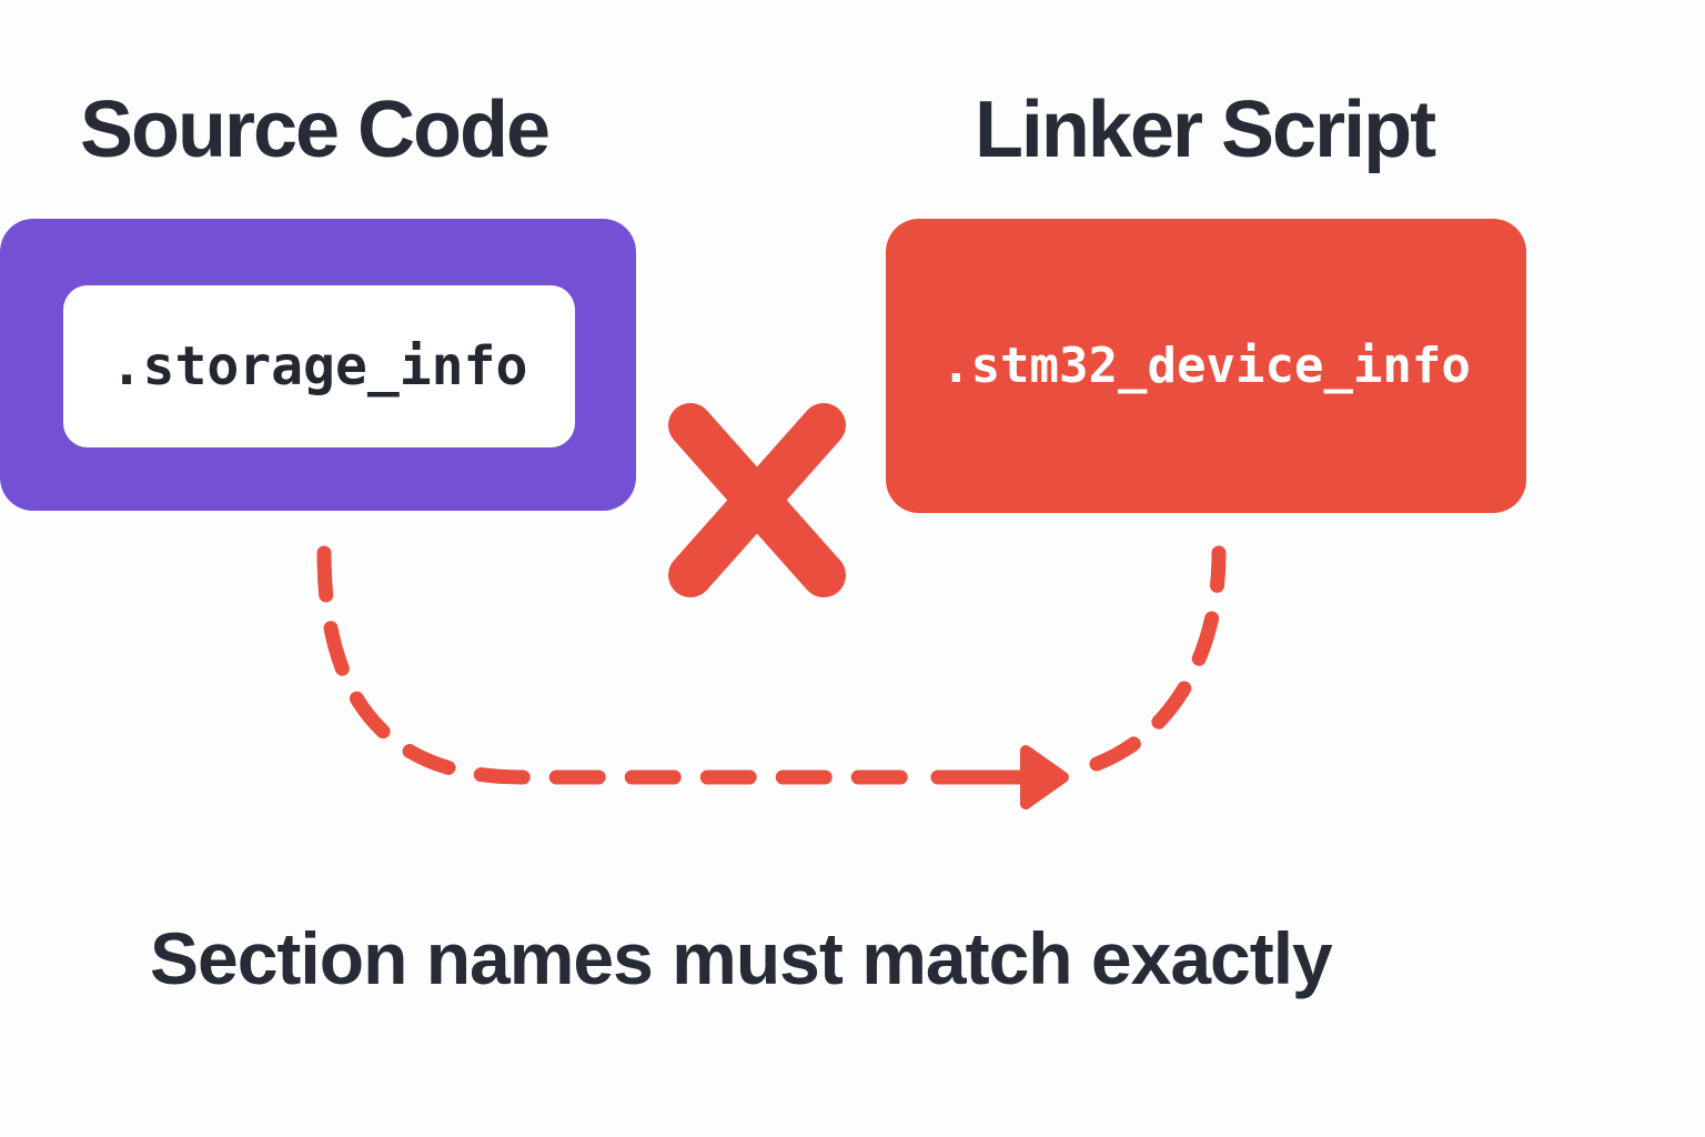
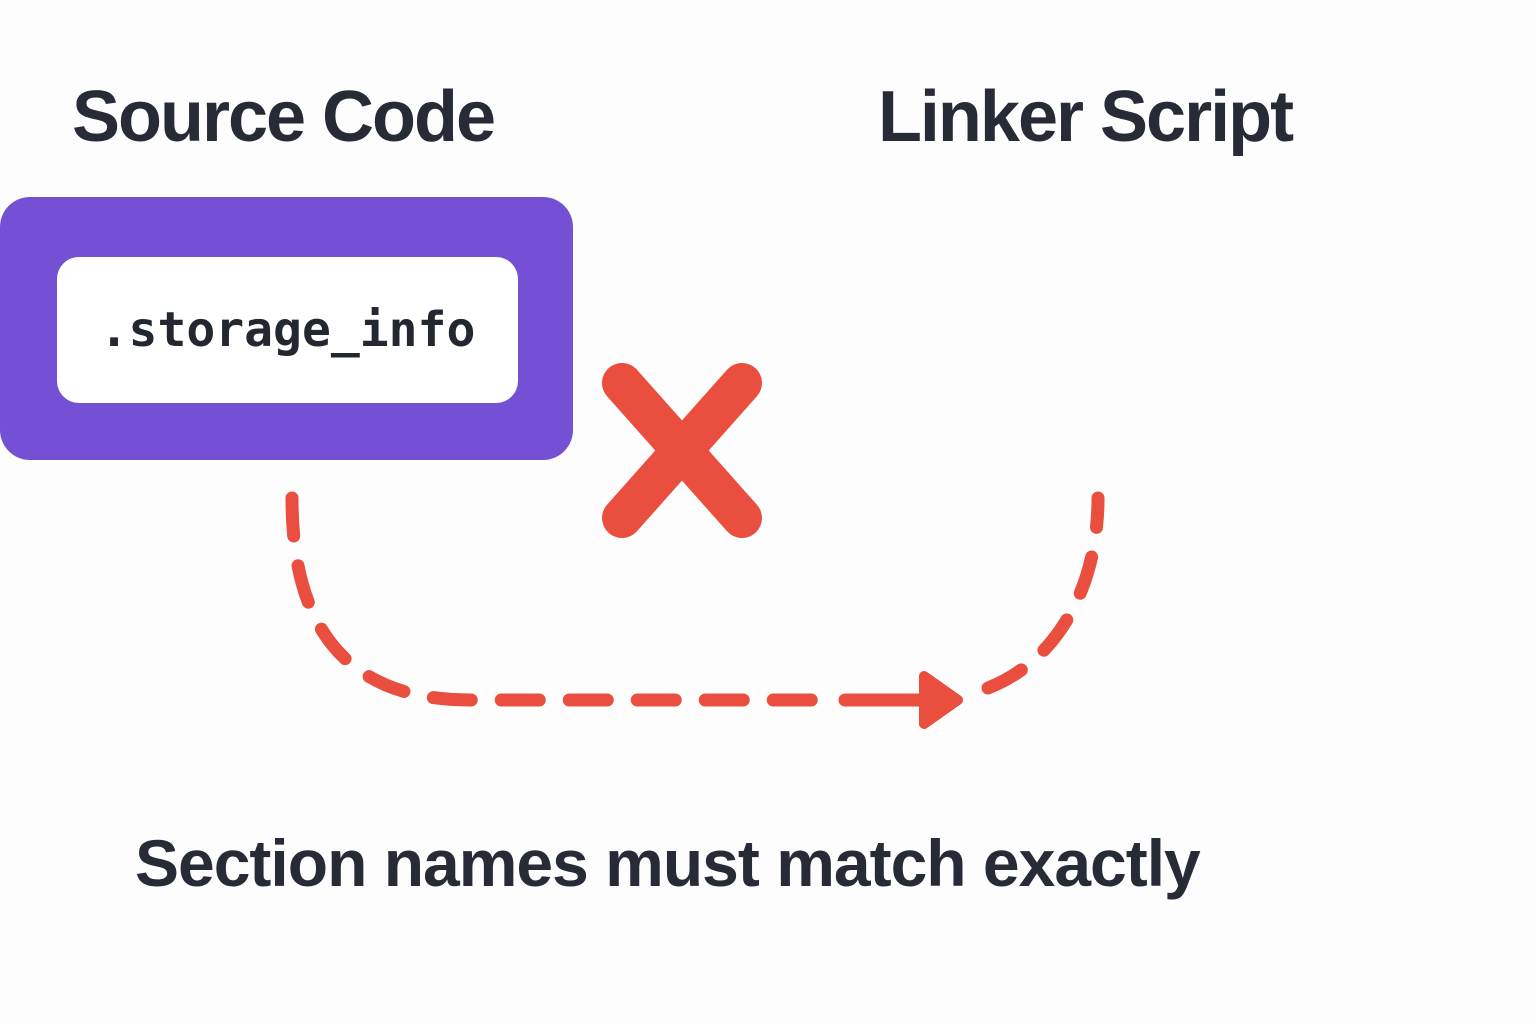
  Source Code
  Linker Script
  .storage_info
- .stm32_device_info
  Section names must match exactly
